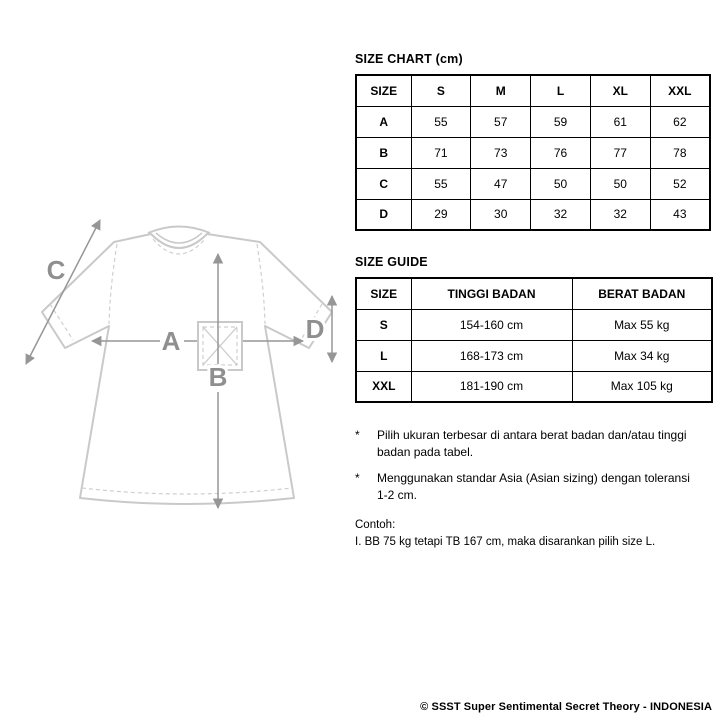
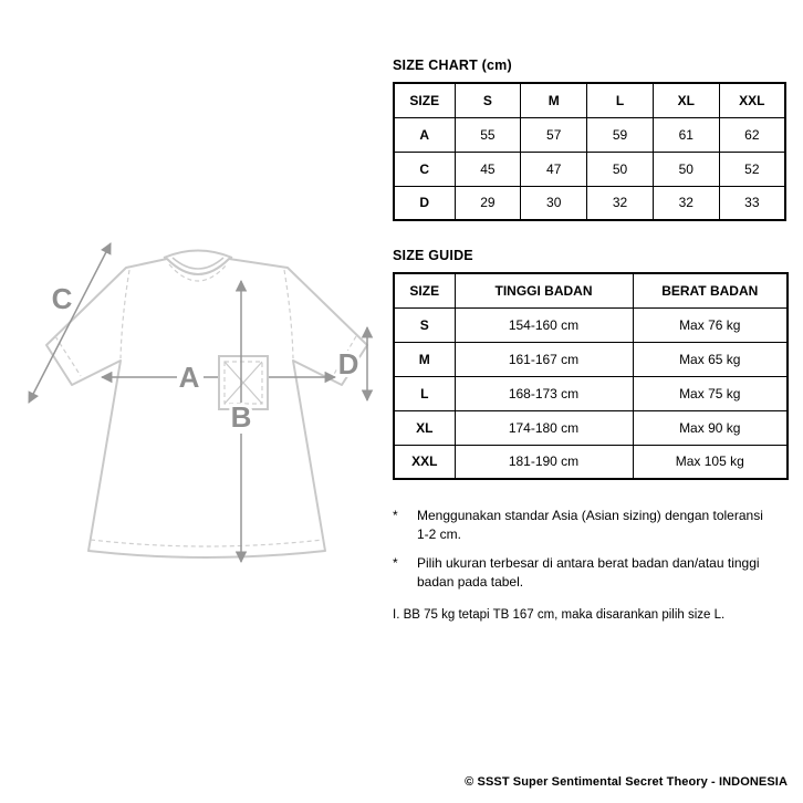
  A
  B
  C
  D
  SIZE CHART (cm)
  SIZE	S	M	L	XL	XXL
  A	55	57	59	61	62
- B	71	73	76	77	78
- C	55	47	50	50	52
+ C	45	47	50	50	52
- D	29	30	32	32	43
+ D	29	30	32	32	33
  SIZE GUIDE
  SIZE	TINGGI BADAN	BERAT BADAN
- S	154-160 cm	Max 55 kg
+ S	154-160 cm	Max 76 kg
+ M	161-167 cm	Max 65 kg
- L	168-173 cm	Max 34 kg
+ L	168-173 cm	Max 75 kg
+ XL	174-180 cm	Max 90 kg
  XXL	181-190 cm	Max 105 kg
  *
- Pilih ukuran terbesar di antara berat badan dan/atau tinggi badan pada tabel.
+ Menggunakan standar Asia (Asian sizing) dengan toleransi 1-2 cm.
  *
- Menggunakan standar Asia (Asian sizing) dengan toleransi 1-2 cm.
+ Pilih ukuran terbesar di antara berat badan dan/atau tinggi badan pada tabel.
- Contoh:
  I. BB 75 kg tetapi TB 167 cm, maka disarankan pilih size L.
  © SSST Super Sentimental Secret Theory - INDONESIA
